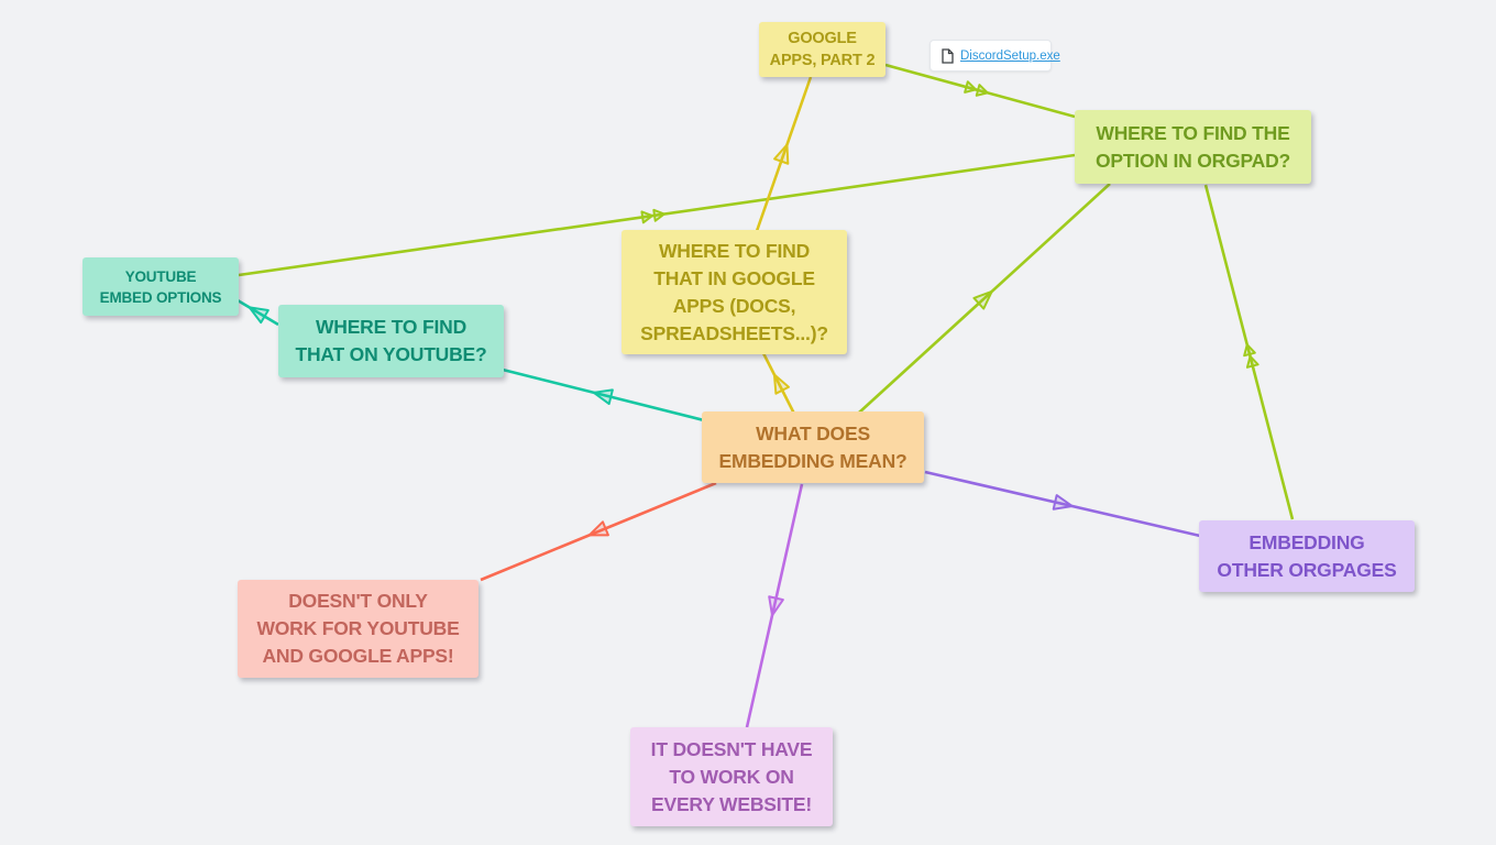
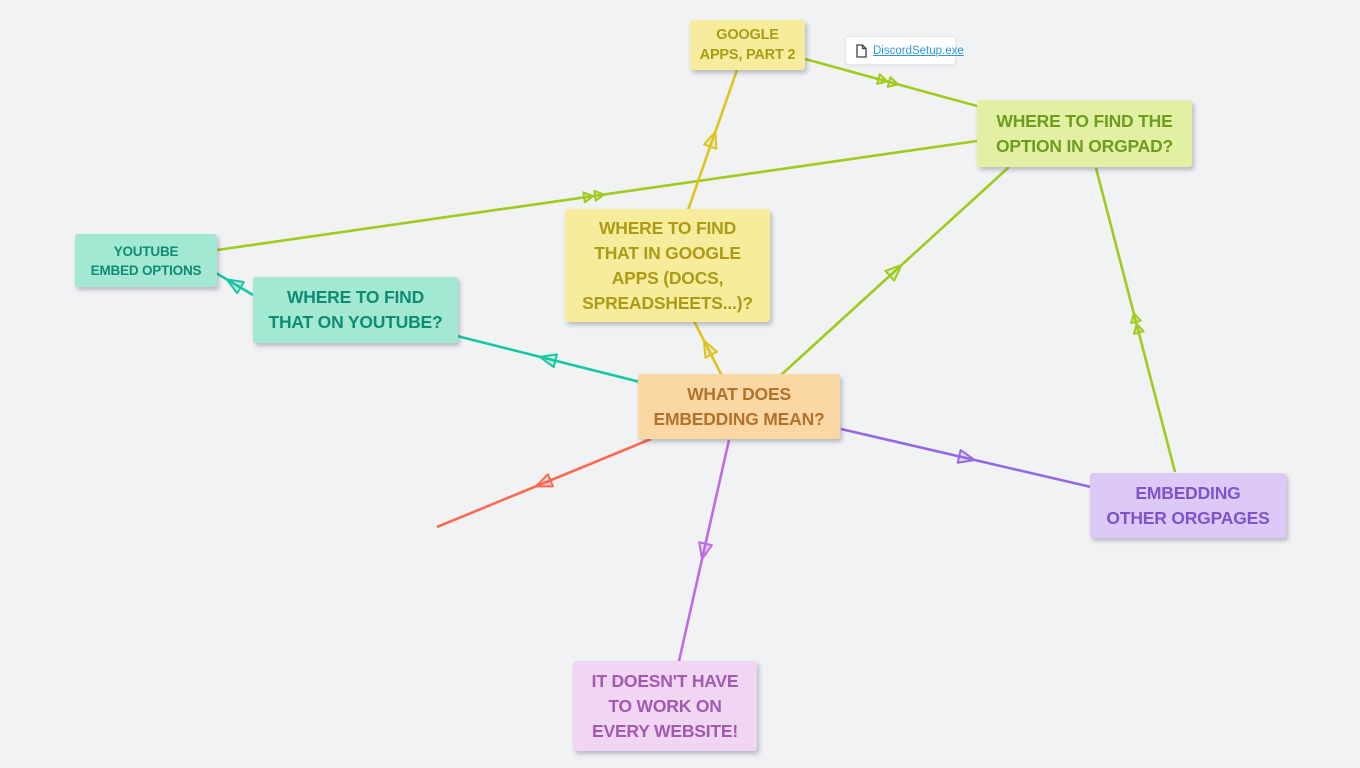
  GOOGLE
  APPS, PART 2
  DiscordSetup.exe
  WHERE TO FIND THE
  OPTION IN ORGPAD?
  YOUTUBE
  EMBED OPTIONS
  WHERE TO FIND
  THAT IN GOOGLE
  APPS (DOCS,
  SPREADSHEETS...)?
  WHERE TO FIND
  THAT ON YOUTUBE?
  WHAT DOES
  EMBEDDING MEAN?
  EMBEDDING
  OTHER ORGPAGES
- DOESN'T ONLY
- WORK FOR YOUTUBE
- AND GOOGLE APPS!
  IT DOESN'T HAVE
  TO WORK ON
  EVERY WEBSITE!
